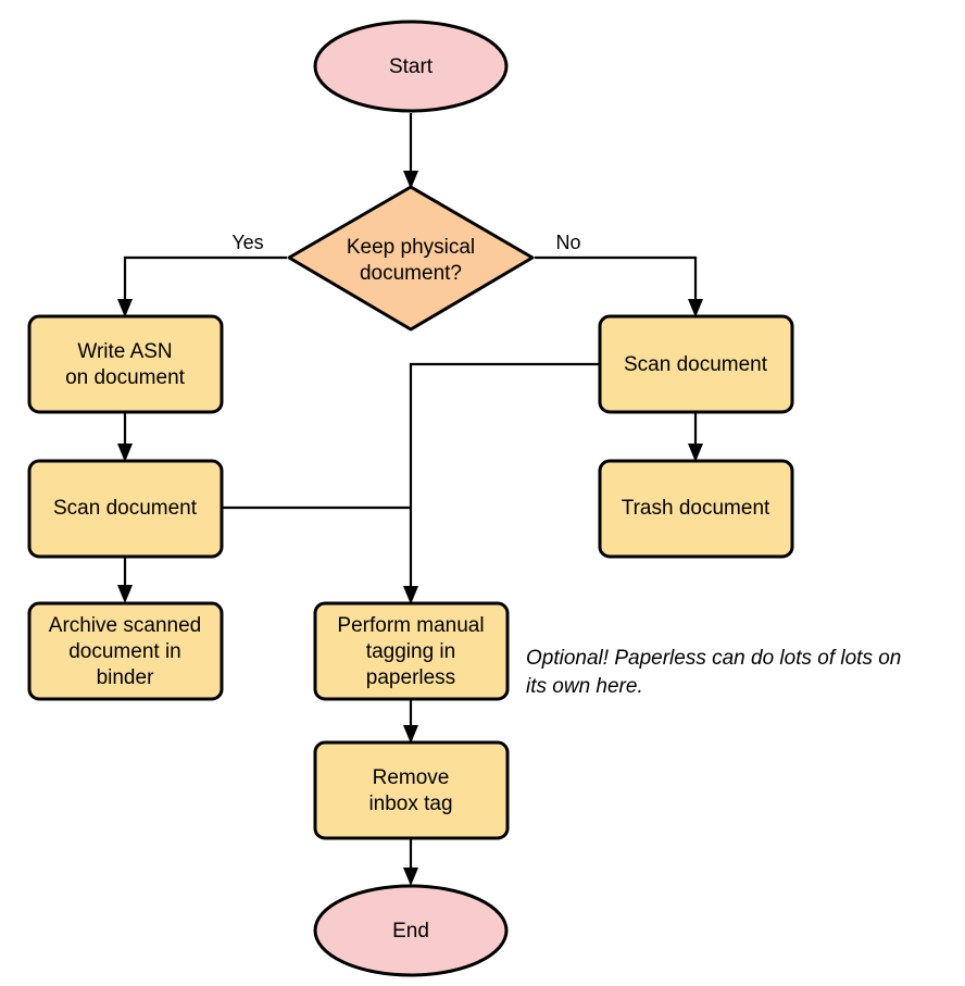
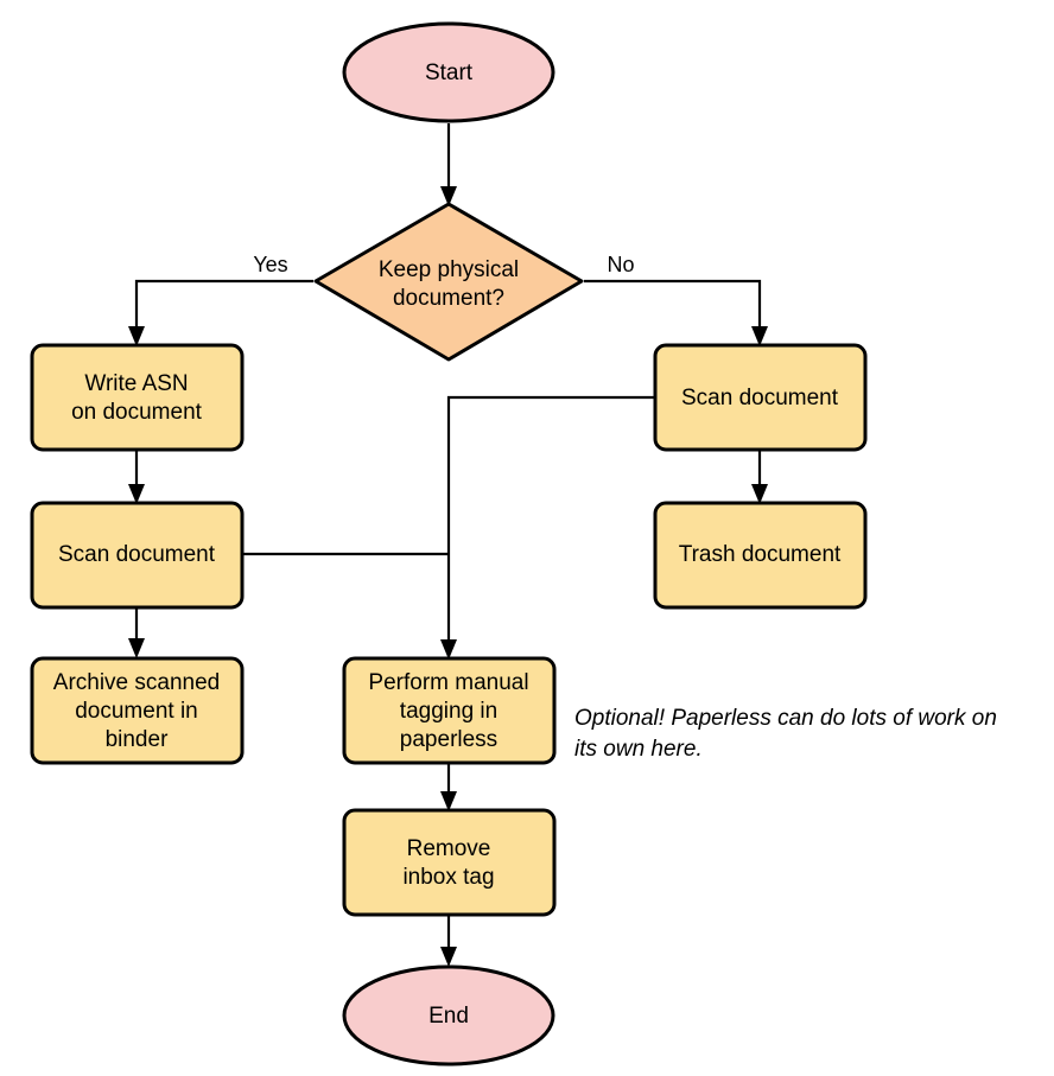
  Yes
  No
  Start
  Keep physical
  document?
  Write ASN
  on document
  Scan document
  Archive scanned
  document in
  binder
  Scan document
  Trash document
  Perform manual
  tagging in
  paperless
  Remove
  inbox tag
  End
- Optional! Paperless can do lots of lots on
+ Optional! Paperless can do lots of work on
  its own here.
